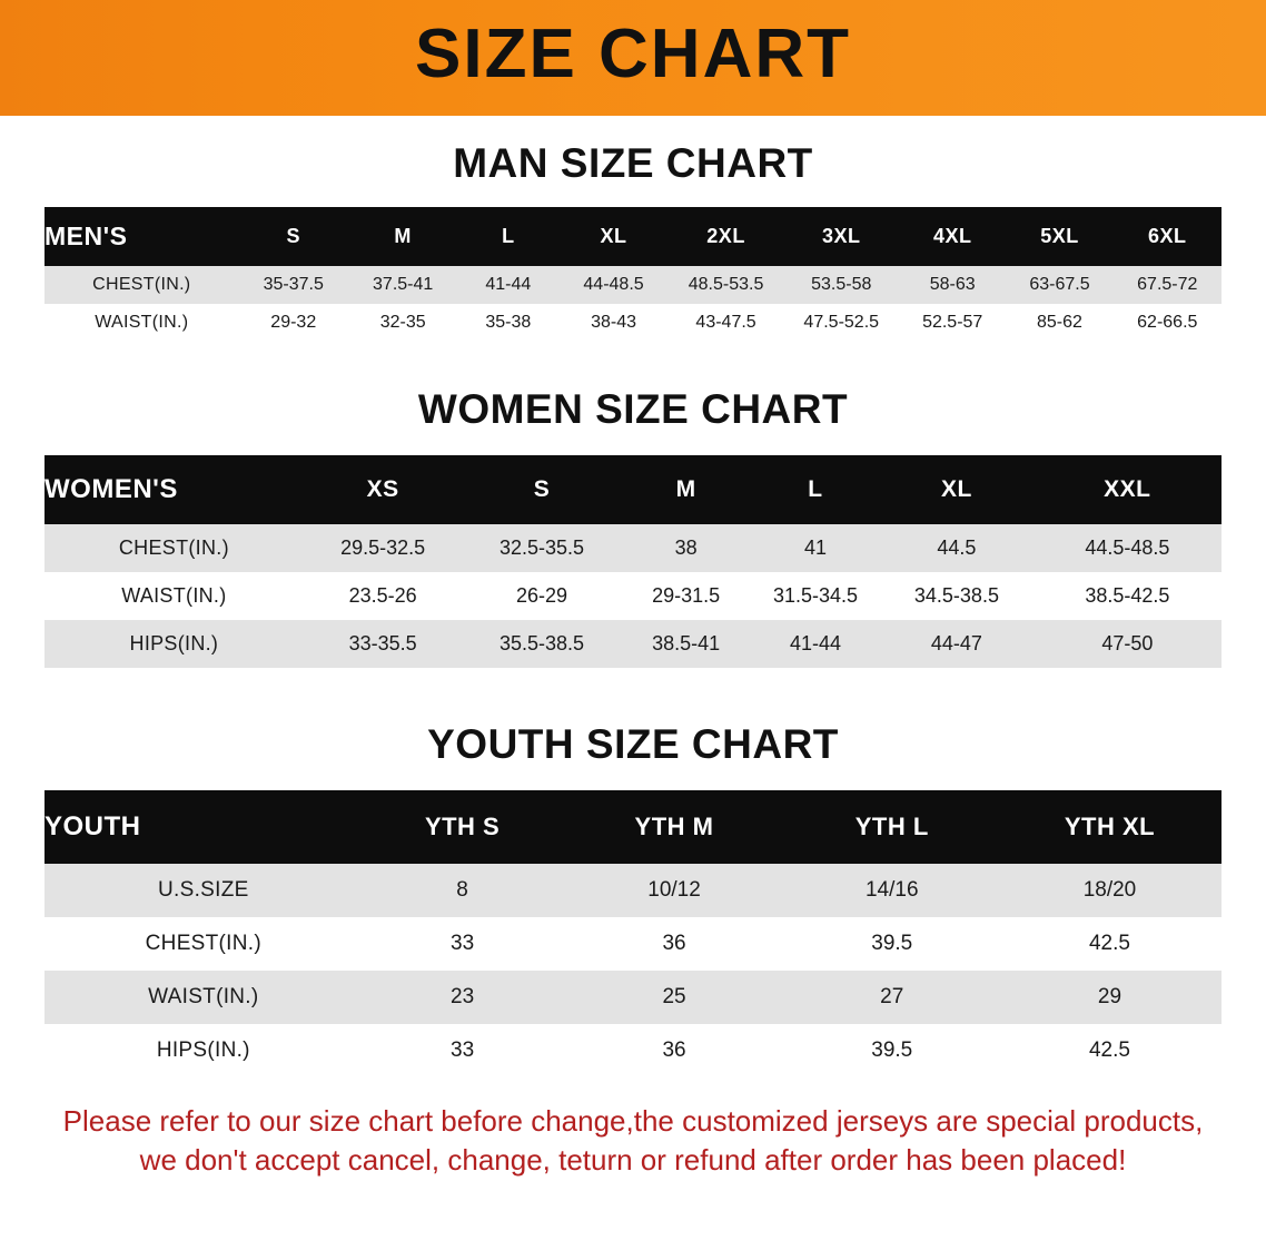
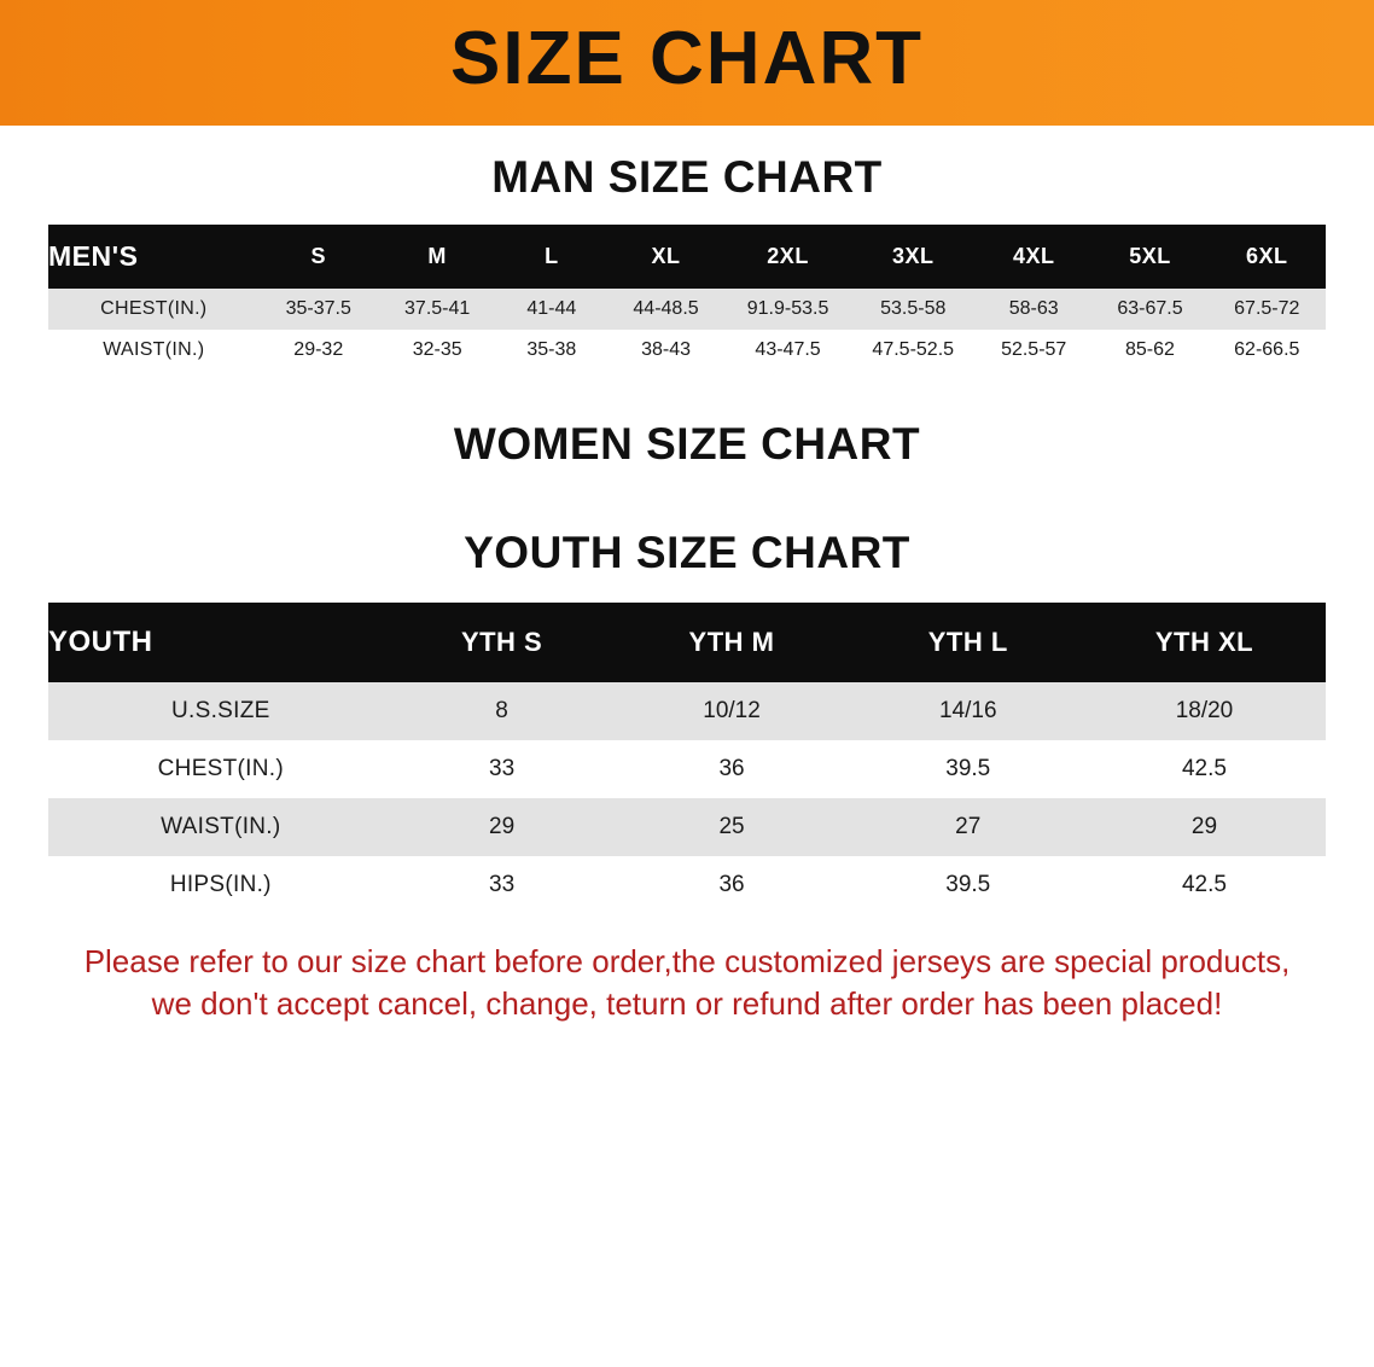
  SIZE CHART
  MAN SIZE CHART
  MEN'S	S	M	L	XL	2XL	3XL	4XL	5XL	6XL
- CHEST(IN.)	35-37.5	37.5-41	41-44	44-48.5	48.5-53.5	53.5-58	58-63	63-67.5	67.5-72
+ CHEST(IN.)	35-37.5	37.5-41	41-44	44-48.5	91.9-53.5	53.5-58	58-63	63-67.5	67.5-72
  WAIST(IN.)	29-32	32-35	35-38	38-43	43-47.5	47.5-52.5	52.5-57	85-62	62-66.5
  WOMEN SIZE CHART
- WOMEN'S	XS	S	M	L	XL	XXL
- CHEST(IN.)	29.5-32.5	32.5-35.5	38	41	44.5	44.5-48.5
- WAIST(IN.)	23.5-26	26-29	29-31.5	31.5-34.5	34.5-38.5	38.5-42.5
- HIPS(IN.)	33-35.5	35.5-38.5	38.5-41	41-44	44-47	47-50
  YOUTH SIZE CHART
  YOUTH	YTH S	YTH M	YTH L	YTH XL
  U.S.SIZE	8	10/12	14/16	18/20
  CHEST(IN.)	33	36	39.5	42.5
- WAIST(IN.)	23	25	27	29
+ WAIST(IN.)	29	25	27	29
  HIPS(IN.)	33	36	39.5	42.5
- Please refer to our size chart before change,the customized jerseys are special products,
+ Please refer to our size chart before order,the customized jerseys are special products,
  we don't accept cancel, change, teturn or refund after order has been placed!
